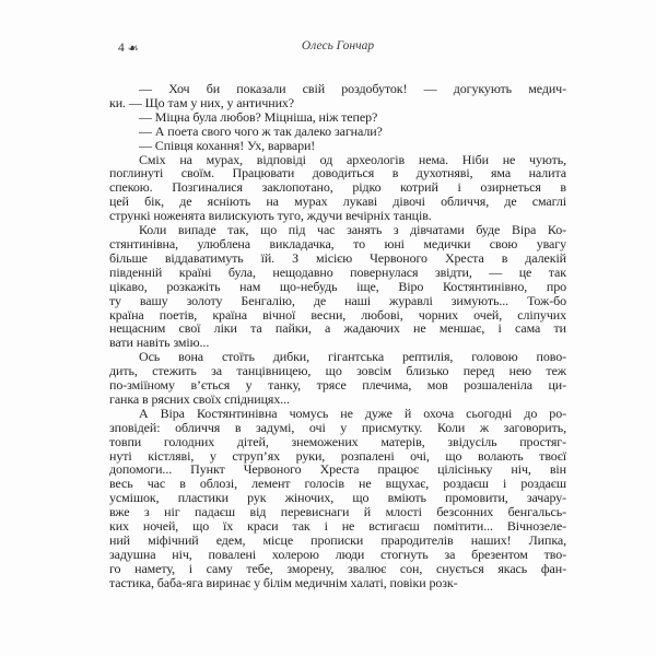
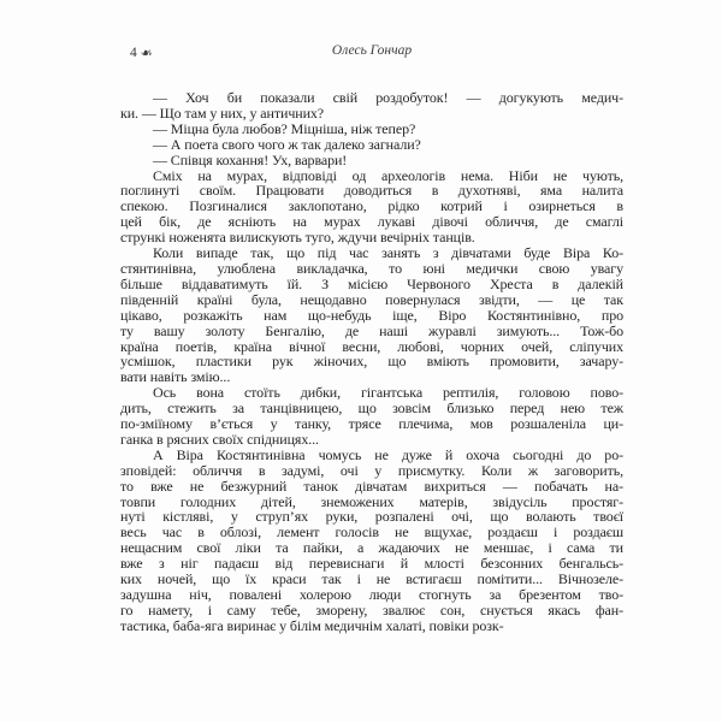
  Олесь Гончар
  — Хоч би показали свій роздобуток! — догукують медич-
  ки. — Що там у них, у античних?
  — Міцна була любов? Міцніша, ніж тепер?
  — А поета свого чого ж так далеко загнали?
  — Співця кохання! Ух, варвари!
  Сміх на мурах, відповіді од археологів нема. Ніби не чують,
  поглинуті своїм. Працювати доводиться в духотняві, яма налита
  спекою. Позгиналися заклопотано, рідко котрий і озирнеться в
  цей бік, де ясніють на мурах лукаві дівочі обличчя, де смаглі
  стрункі ноженята вилискують туго, ждучи вечірніх танців.
  Коли випаде так, що під час занять з дівчатами буде Віра Ко-
  стянтинівна, улюблена викладачка, то юні медички свою увагу
  більше віддаватимуть їй. З місією Червоного Хреста в далекій
  південній країні була, нещодавно повернулася звідти, — це так
  цікаво, розкажіть нам що-небудь іще, Віро Костянтинівно, про
  ту вашу золоту Бенгалію, де наші журавлі зимують... Тож-бо
  країна поетів, країна вічної весни, любові, чорних очей, сліпучих
- нещасним свої ліки та пайки, а жадаючих не меншає, і сама ти
+ усмішок, пластики рук жіночих, що вміють промовити, зачару-
  вати навіть змію...
  Ось вона стоїть дибки, гігантська рептилія, головою пово-
  дить, стежить за танцівницею, що зовсім близько перед нею теж
  по-зміїному в’ється у танку, трясе плечима, мов розшаленіла ци-
  ганка в рясних своїх спідницях...
  А Віра Костянтинівна чомусь не дуже й охоча сьогодні до ро-
  зповідей: обличчя в задумі, очі у присмутку. Коли ж заговорить,
+ то вже не безжурний танок дівчатам вихриться — побачать на-
  товпи голодних дітей, знеможених матерів, звідусіль простяг-
  нуті кістляві, у струп’ях руки, розпалені очі, що волають твоєї
- допомоги... Пункт Червоного Хреста працює цілісіньку ніч, він
  весь час в облозі, лемент голосів не вщухає, роздаєш і роздаєш
- усмішок, пластики рук жіночих, що вміють промовити, зачару-
+ нещасним свої ліки та пайки, а жадаючих не меншає, і сама ти
  вже з ніг падаєш від перевиснаги й млості безсонних бенгальсь-
  ких ночей, що їх краси так і не встигаєш помітити... Вічнозеле-
- ний міфічний едем, місце прописки прародителів наших! Липка,
  задушна ніч, повалені холерою люди стогнуть за брезентом тво-
  го намету, і саму тебе, зморену, звалює сон, снується якась фан-
  тастика, баба-яга виринає у білім медичнім халаті, повіки розк-
